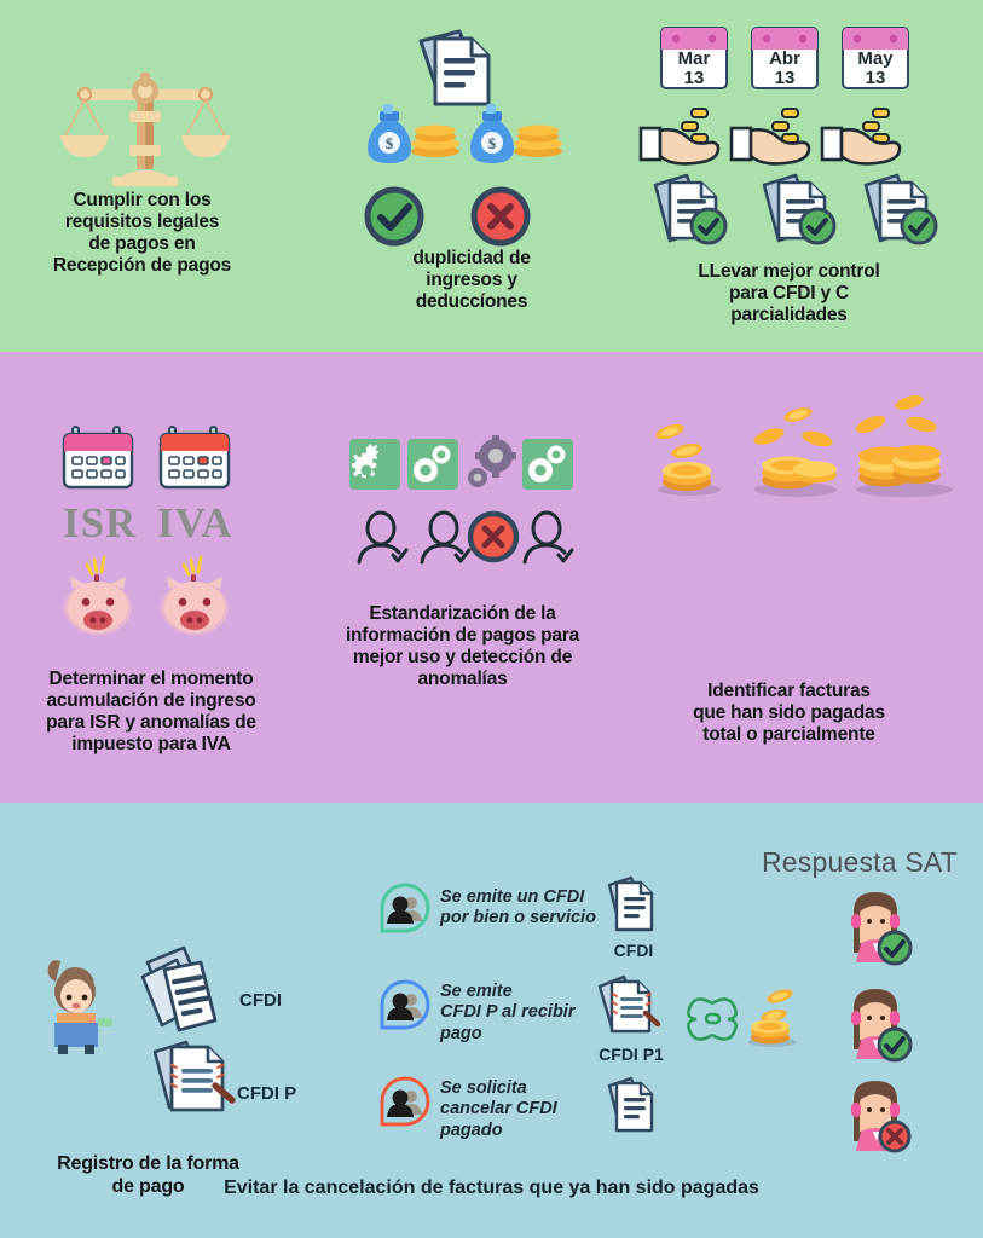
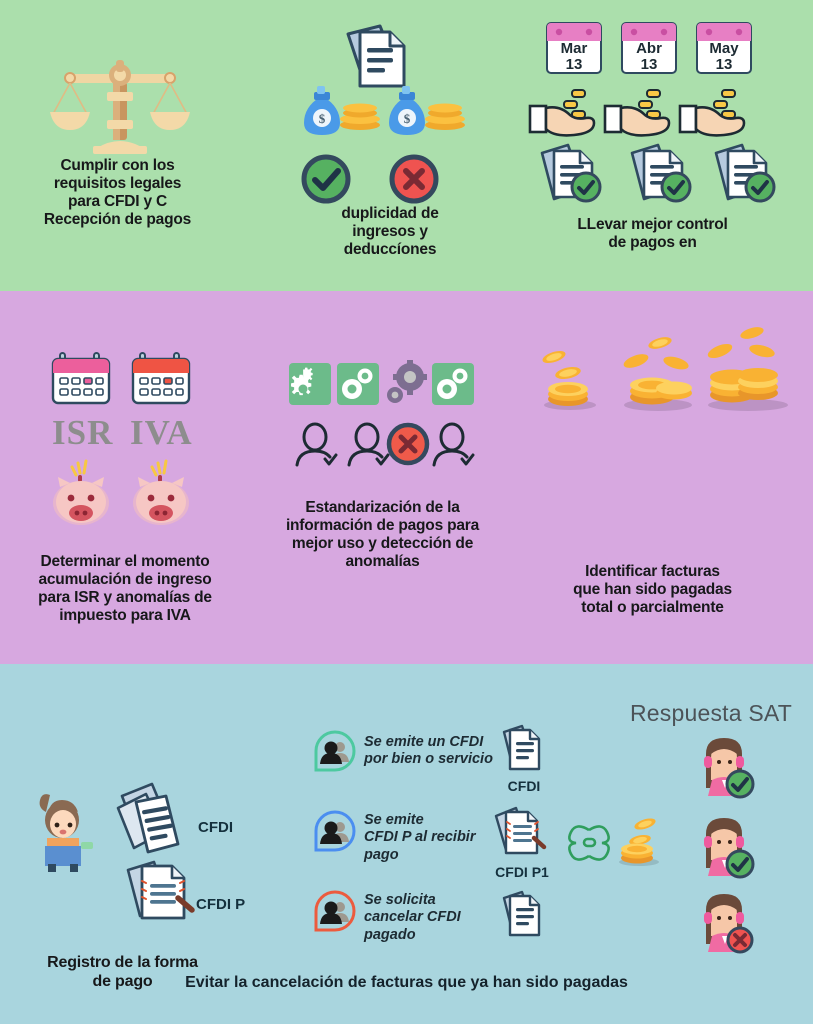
  Cumplir con los
  requisitos legales
- de pagos en
+ para CFDI y C
  Recepción de pagos
  $
  $
  duplicidad de
  ingresos y
  deduccíones
  Mar
  13
  Abr
  13
  May
  13
  LLevar mejor control
- para CFDI y C
+ de pagos en
- parcialidades
  ISR
  IVA
  Determinar el momento
  acumulación de ingreso
  para ISR y anomalías de
  impuesto para IVA
  Estandarización de la
  información de pagos para
  mejor uso y detección de
  anomalías
  Identificar facturas
  que han sido pagadas
  total o parcialmente
  CFDI
  CFDI P
  Registro de la forma
  de pago
  Se emite un CFDI
  por bien o servicio
  CFDI
  Se emite
  CFDI P al recibir
  pago
  CFDI P1
  Se solicita
  cancelar CFDI
  pagado
  Respuesta SAT
  Evitar la cancelación de facturas que ya han sido pagadas
